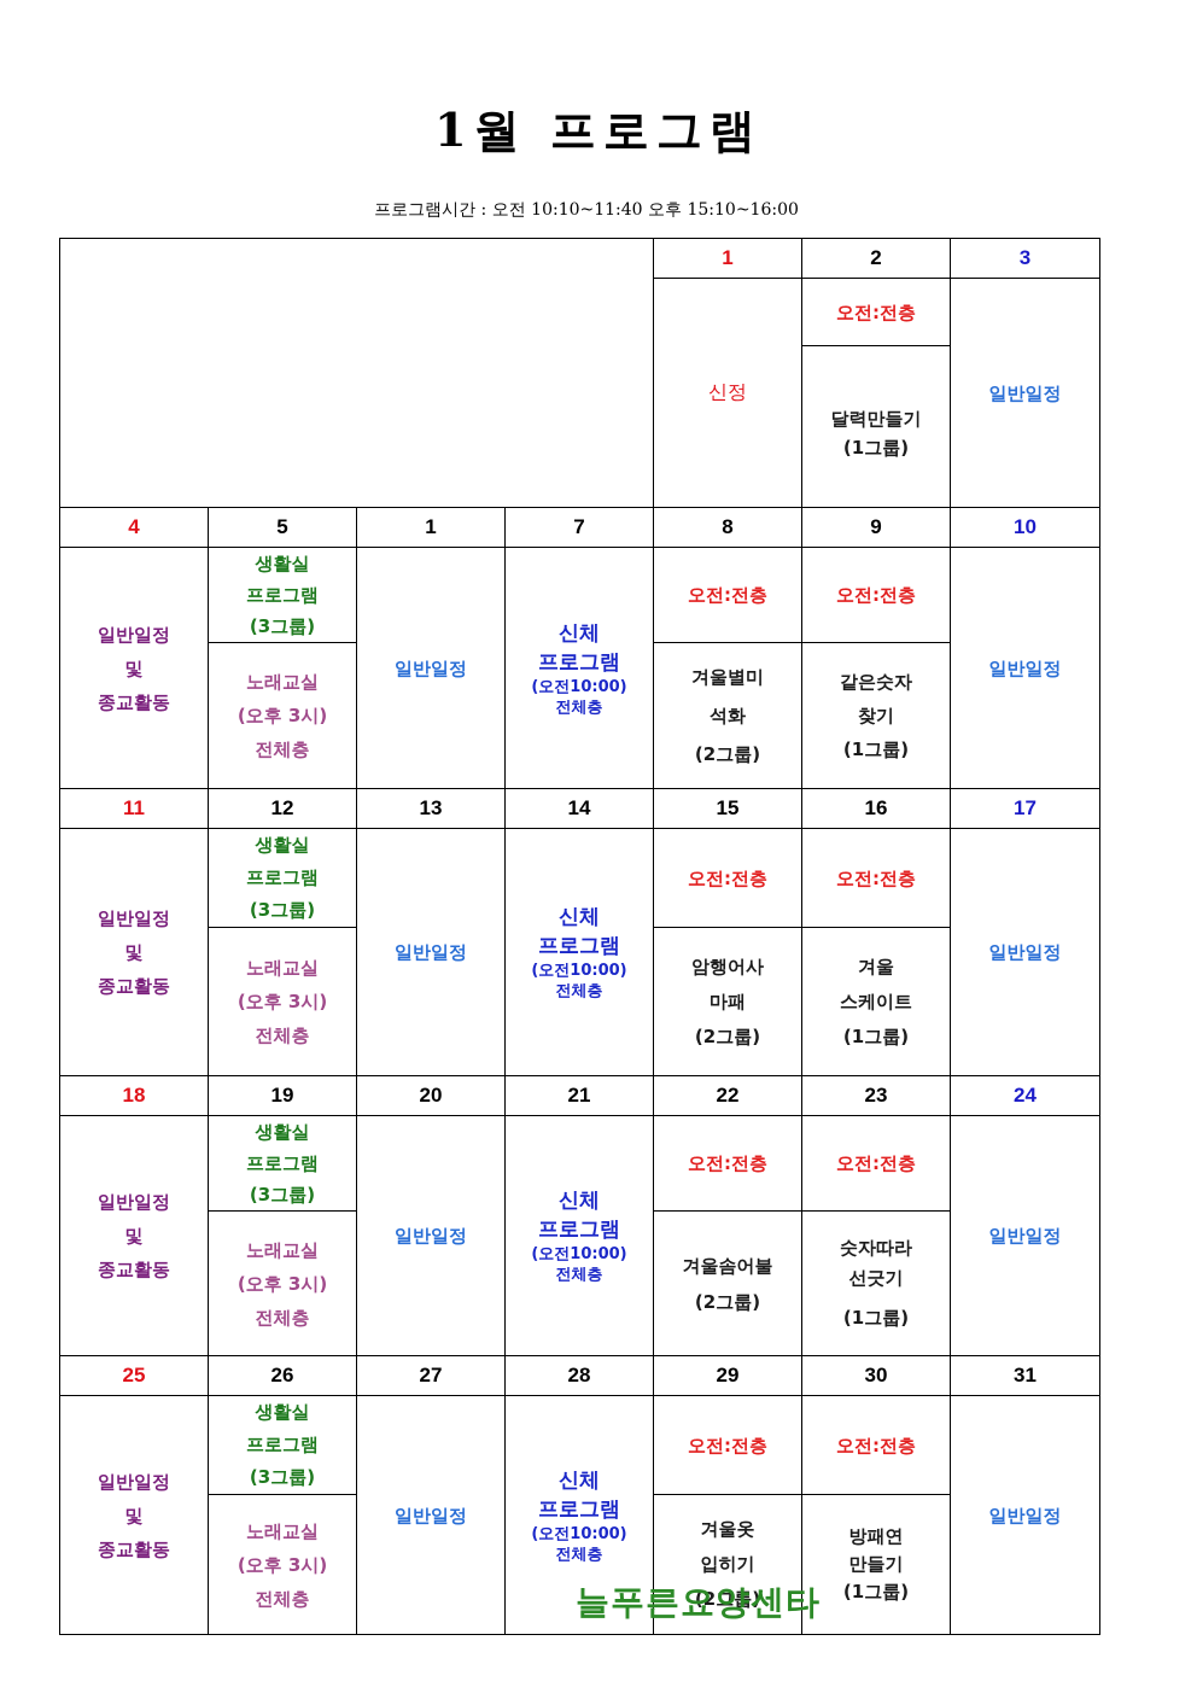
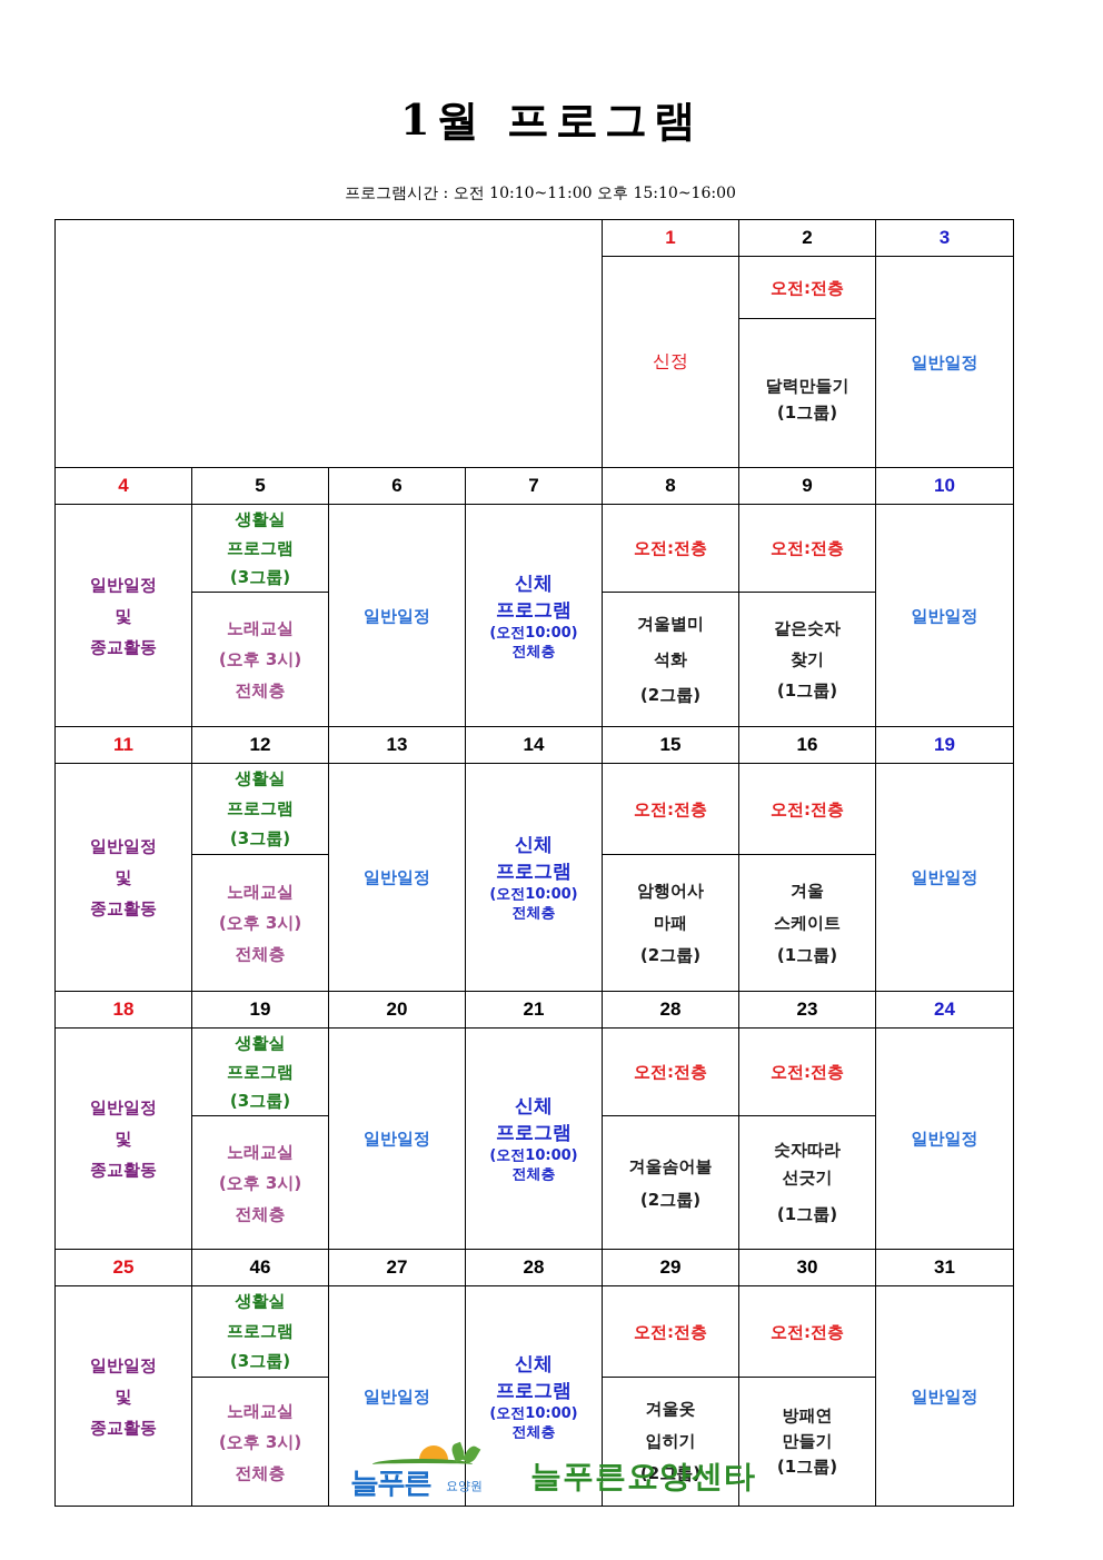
  1월 프로그램
- 프로그램시간 : 오전 10:10~11:40 오후 15:10~16:00
+ 프로그램시간 : 오전 10:10~11:00 오후 15:10~16:00
  신정	오전:전층	일반일정
  달력만들기 (1그룹)
- 4	5	1	7	8	9	10
+ 4	5	6	7	8	9	10
  일반일정 및 종교활동	생활실 프로그램 (3그룹)	일반일정	신체 프로그램 (오전10:00) 전체층	오전:전층	오전:전층	일반일정
  노래교실 (오후 3시) 전체층	겨울별미 석화 (2그룹)	같은숫자 찾기 (1그룹)
- 11	12	13	14	15	16	17
+ 11	12	13	14	15	16	19
  일반일정 및 종교활동	생활실 프로그램 (3그룹)	일반일정	신체 프로그램 (오전10:00) 전체층	오전:전층	오전:전층	일반일정
  노래교실 (오후 3시) 전체층	암행어사 마패 (2그룹)	겨울 스케이트 (1그룹)
- 18	19	20	21	22	23	24
+ 18	19	20	21	28	23	24
  일반일정 및 종교활동	생활실 프로그램 (3그룹)	일반일정	신체 프로그램 (오전10:00) 전체층	오전:전층	오전:전층	일반일정
  노래교실 (오후 3시) 전체층	겨울솜어불 (2그룹)	숫자따라 선긋기 (1그룹)
- 25	26	27	28	29	30	31
+ 25	46	27	28	29	30	31
  일반일정 및 종교활동	생활실 프로그램 (3그룹)	일반일정	신체 프로그램 (오전10:00) 전체층	오전:전층	오전:전층	일반일정
  노래교실 (오후 3시) 전체층	겨울옷 입히기 (2그룹)	방패연 만들기 (1그룹)
+ 늘푸른
+ 요양원
  늘푸른요양센타
